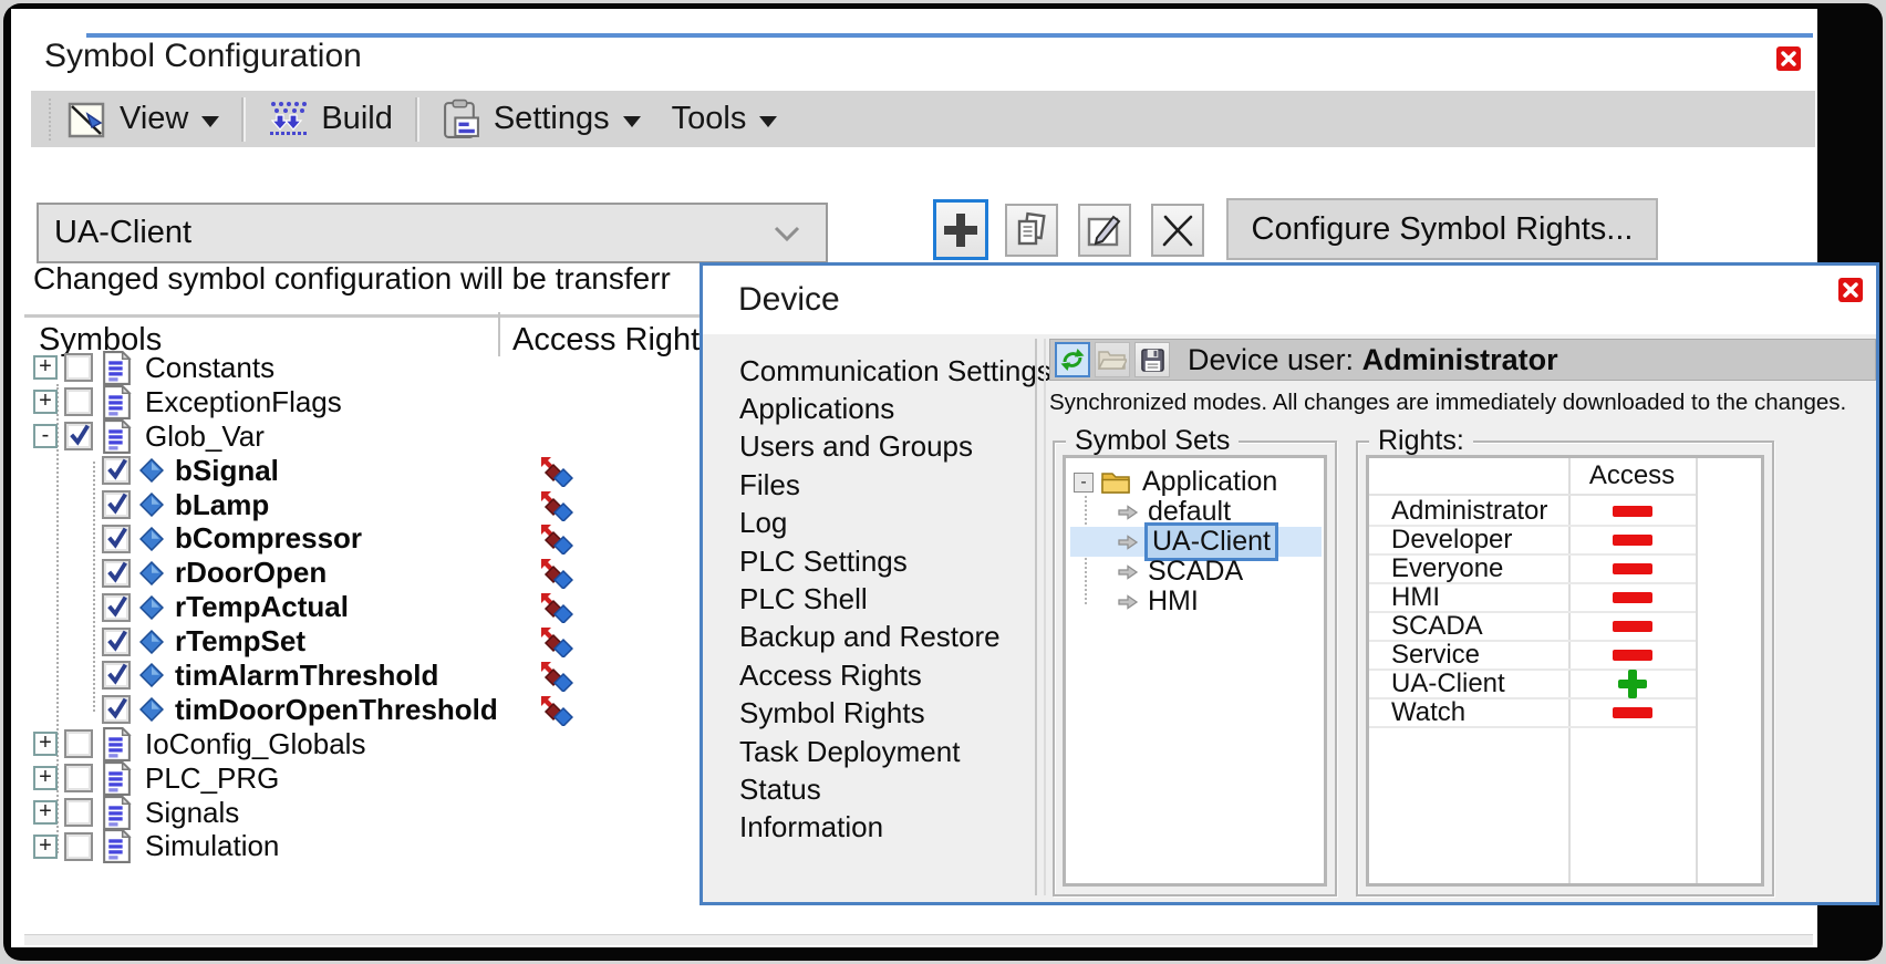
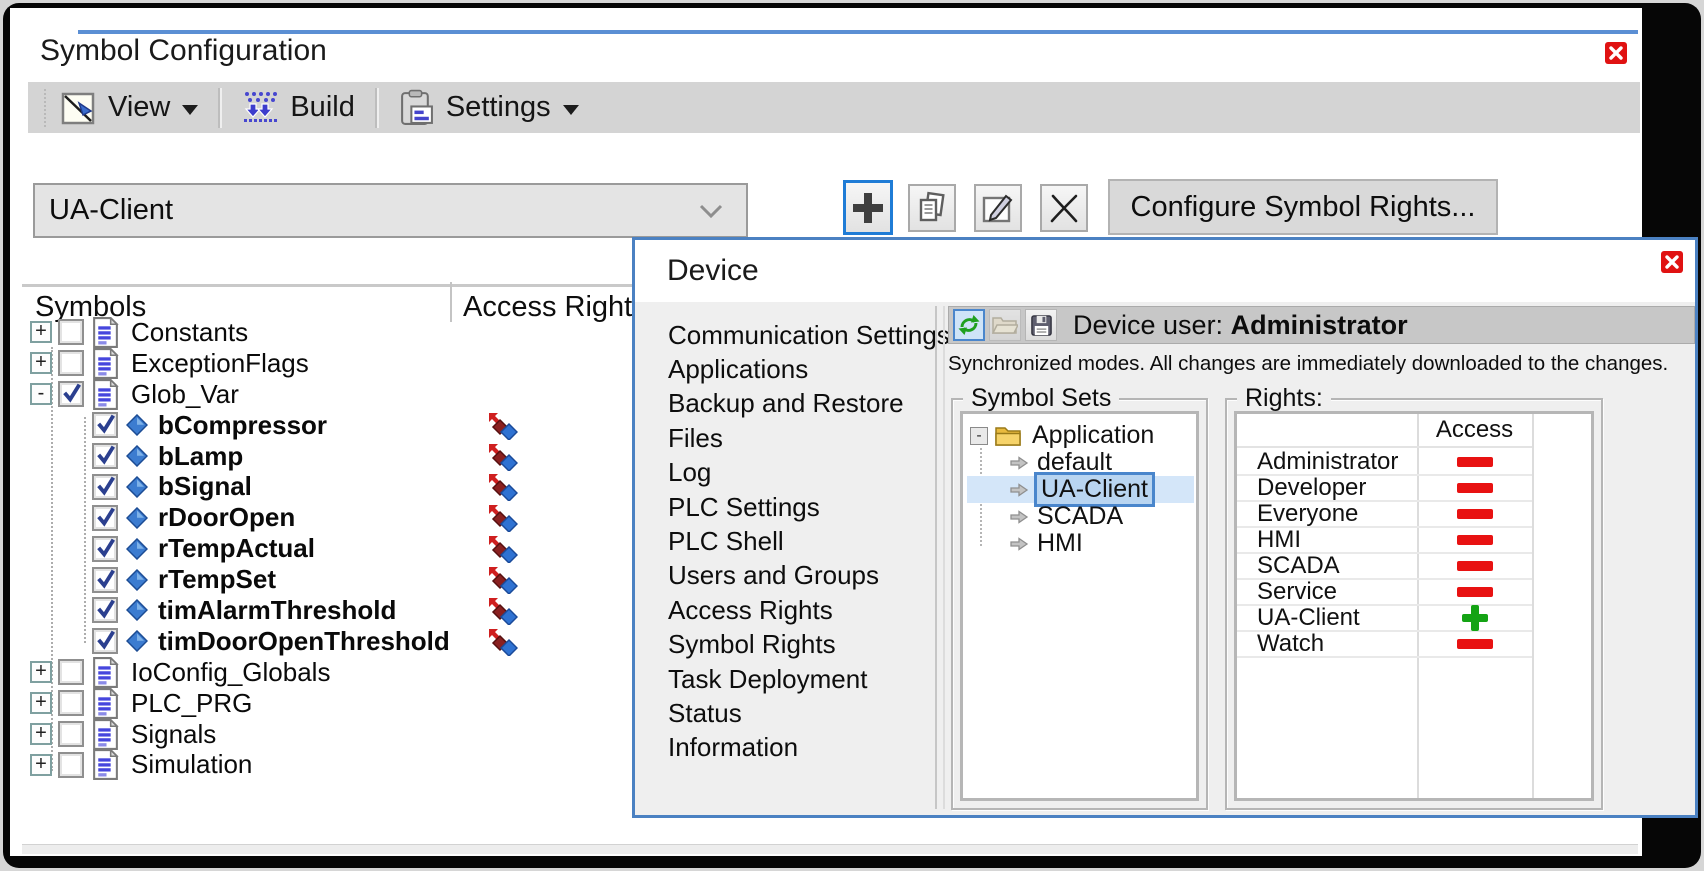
  Symbol Configuration
  View
  Build
  Settings
- Tools
  UA-Client
  Configure Symbol Rights...
- Changed symbol configuration will be transferr
  Symbols
  Access Right
  +
  Constants
  +
  ExceptionFlags
  -
  Glob_Var
- bSignal
+ bCompressor
  bLamp
- bCompressor
+ bSignal
  rDoorOpen
  rTempActual
  rTempSet
  timAlarmThreshold
  timDoorOpenThreshold
  +
  IoConfig_Globals
  +
  PLC_PRG
  +
  Signals
  +
  Simulation
  Device
  Communication Setting
  Applications
- Users and Groups
+ Backup and Restore
  Files
  Log
  PLC Settings
  PLC Shell
- Backup and Restore
+ Users and Groups
  Access Rights
  Symbol Rights
  Task Deployment
  Status
  Information
  Device user: Administrator
  Synchronized modes. All changes are immediately downloaded to the changes.
  Symbol Sets
  -
  Application
  default
  UA-Client
  SCADA
  HMI
  Rights:
  Access
  Administrator
  Developer
  Everyone
  HMI
  SCADA
  Service
  UA-Client
  Watch
